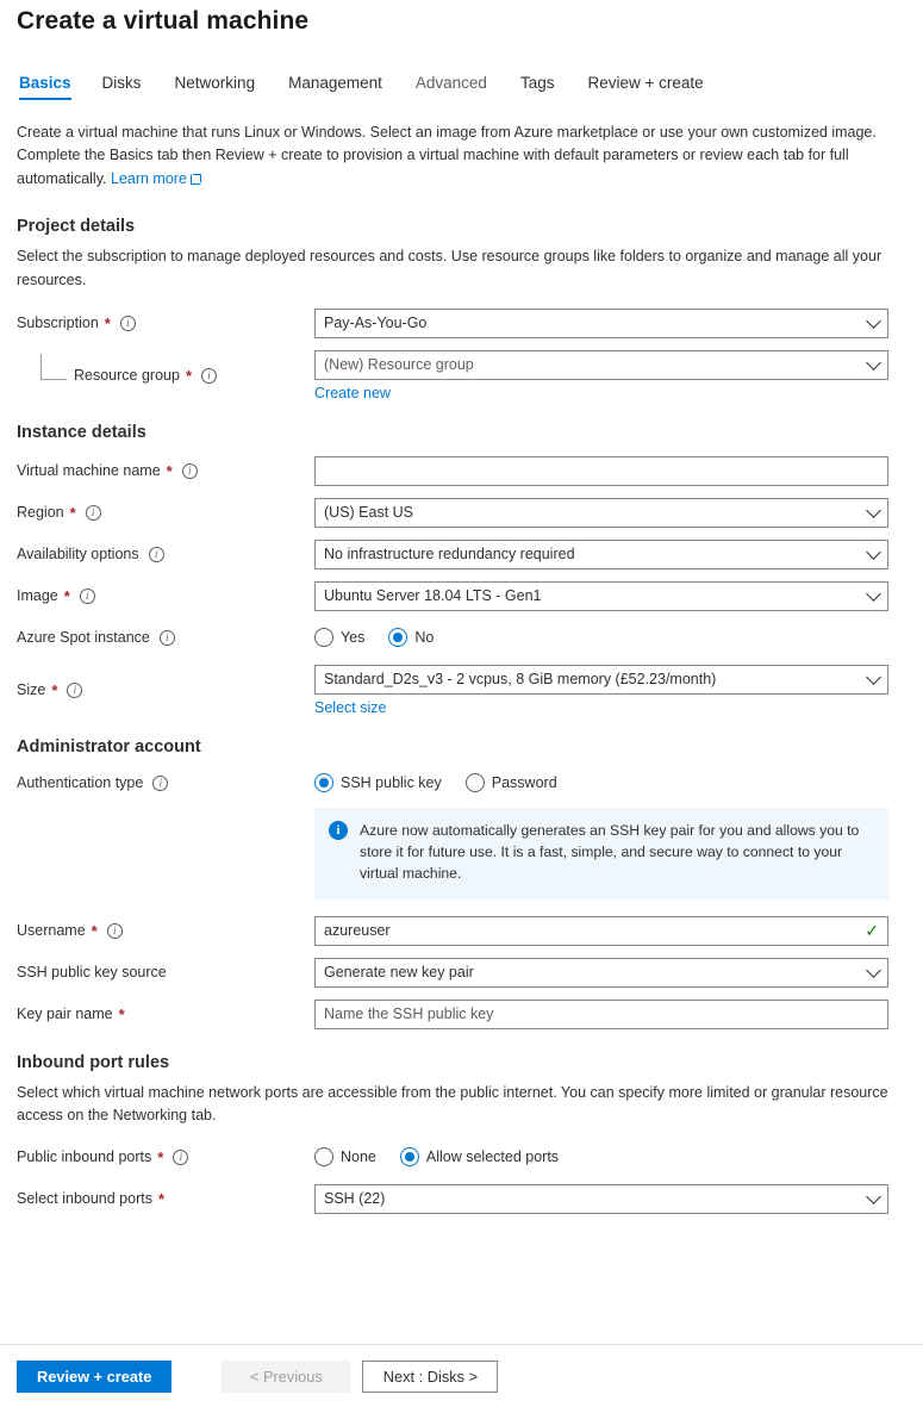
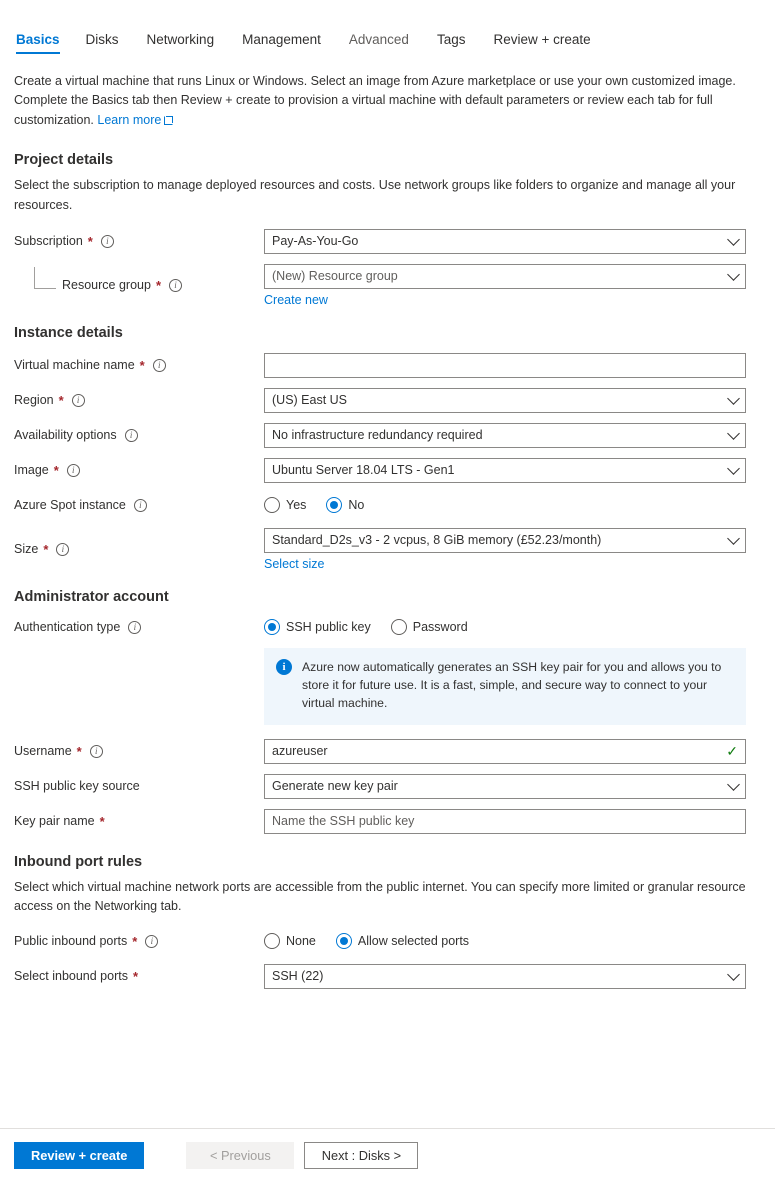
- Create a virtual machine
  Basics
  Disks
  Networking
  Management
  Advanced
  Tags
  Review + create
- Create a virtual machine that runs Linux or Windows. Select an image from Azure marketplace or use your own customized image. Complete the Basics tab then Review + create to provision a virtual machine with default parameters or review each tab for full automatically. Learn more
+ Create a virtual machine that runs Linux or Windows. Select an image from Azure marketplace or use your own customized image. Complete the Basics tab then Review + create to provision a virtual machine with default parameters or review each tab for full customization. Learn more
  Project details
- Select the subscription to manage deployed resources and costs. Use resource groups like folders to organize and manage all your resources.
+ Select the subscription to manage deployed resources and costs. Use network groups like folders to organize and manage all your resources.
  Subscription
  *
  i
  Pay-As-You-Go
  Resource group
  *
  i
  (New) Resource group
  Create new
  Instance details
  Virtual machine name
  *
  i
  Region
  *
  i
  (US) East US
  Availability options
  i
  No infrastructure redundancy required
  Image
  *
  i
  Ubuntu Server 18.04 LTS - Gen1
  Azure Spot instance
  i
  Yes
  No
  Size
  *
  i
  Standard_D2s_v3 - 2 vcpus, 8 GiB memory (£52.23/month)
  Select size
  Administrator account
  Authentication type
  i
  SSH public key
  Password
  i
  Azure now automatically generates an SSH key pair for you and allows you to store it for future use. It is a fast, simple, and secure way to connect to your virtual machine.
  Username
  *
  i
  azureuser
  ✓
  SSH public key source
  Generate new key pair
  Key pair name
  *
  Name the SSH public key
  Inbound port rules
  Select which virtual machine network ports are accessible from the public internet. You can specify more limited or granular resource access on the Networking tab.
  Public inbound ports
  *
  i
  None
  Allow selected ports
  Select inbound ports
  *
  SSH (22)
  Review + create
  < Previous
  Next : Disks >
